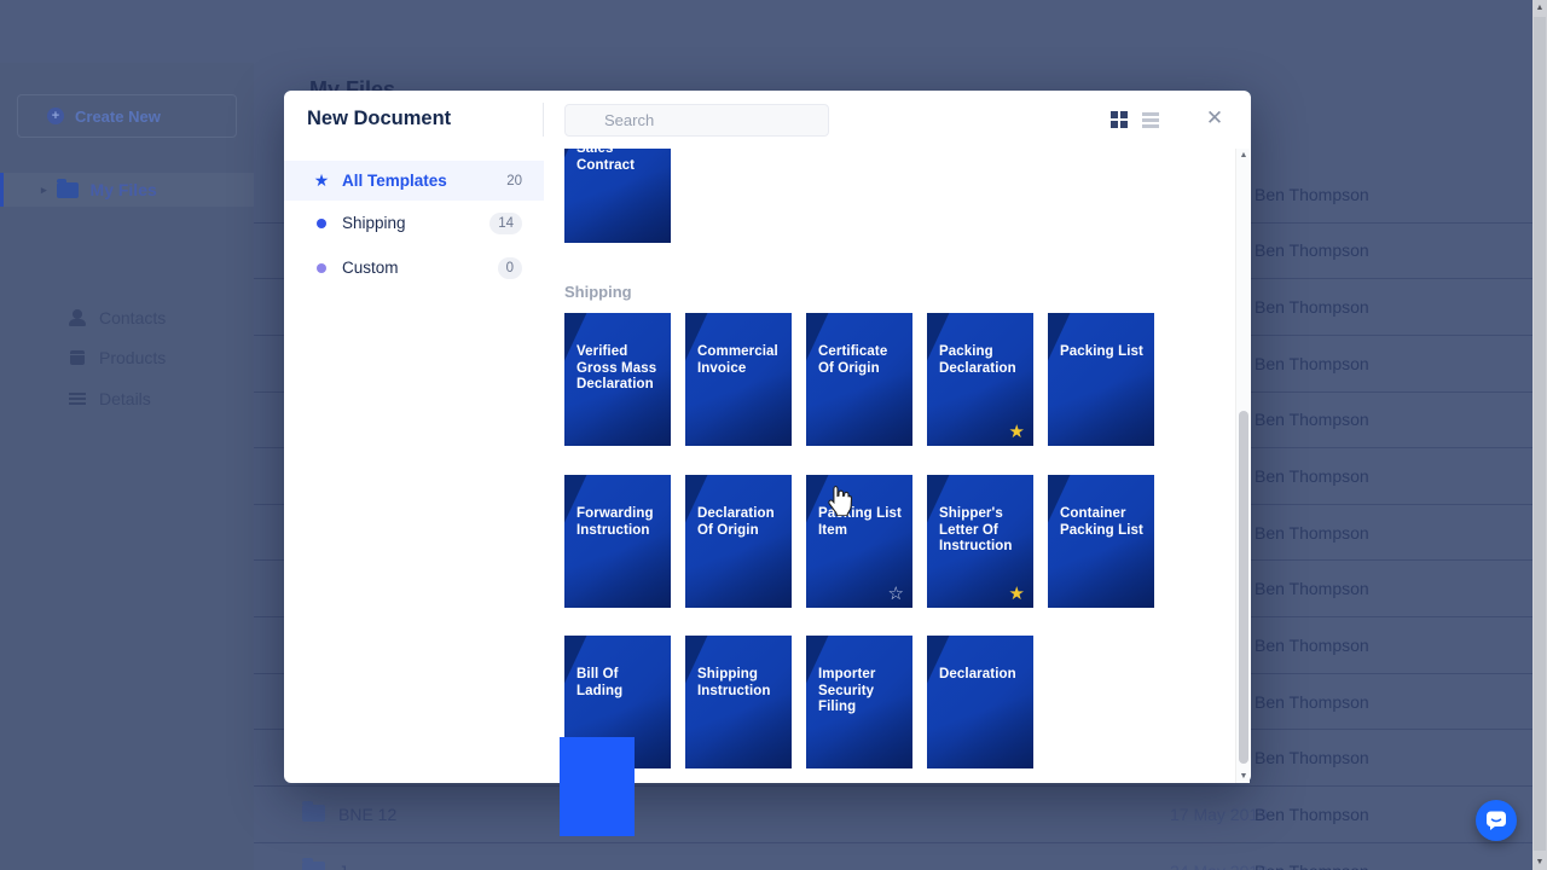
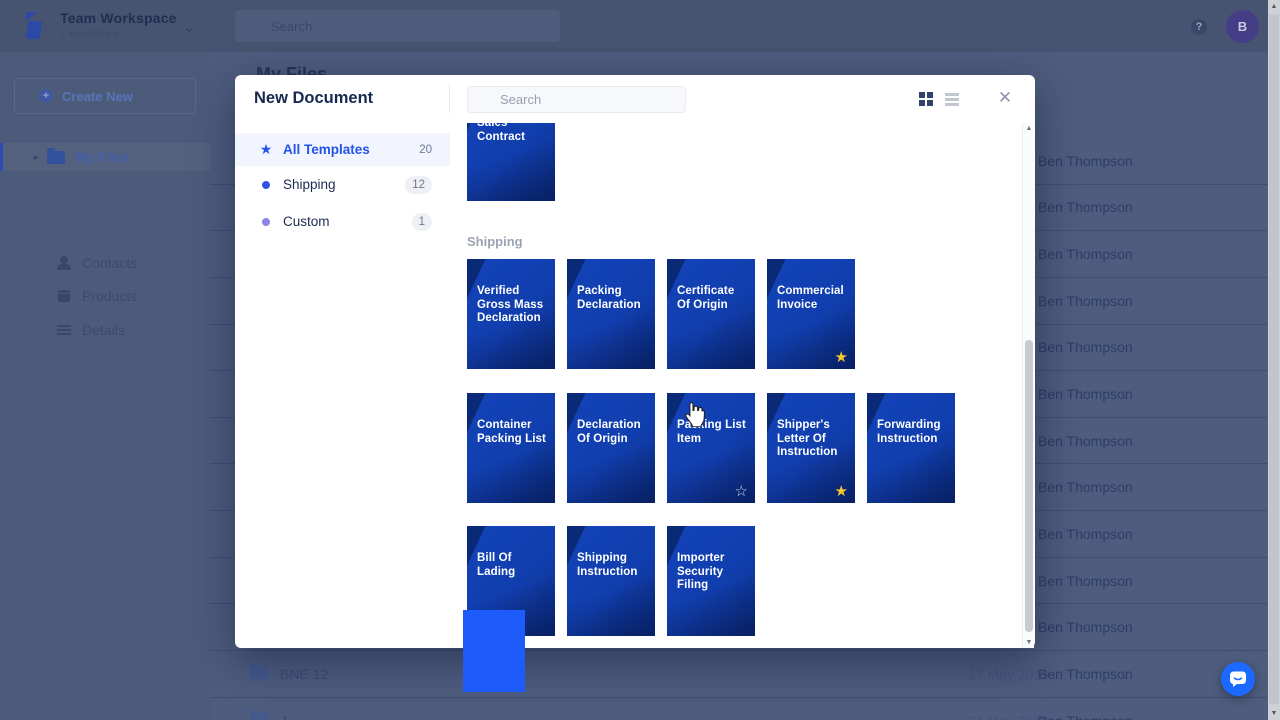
+ Team Workspace
+ ?
+ B
  +
  Create New
  My Files
  My Files
  Ben Thompson
  Ben Thompson
  Ben Thompson
  Ben Thompson
  Ben Thompson
  Ben Thompson
  Ben Thompson
  Ben Thompson
  Ben Thompson
  Ben Thompson
  Ben Thompson
  17 May 2019
  Ben Thompson
  New Document
  Search
  ✕
  ★
  All Templates
  20
  Shipping
- 14
+ 12
  Custom
- 0
+ 1
  Sales Contract
  Shipping
  Verified Gross Mass Declaration
- Commercial Invoice
+ Packing Declaration
  Certificate Of Origin
- Packing Declaration
+ Commercial Invoice
  ★
- Packing List
- Forwarding Instruction
+ Container Packing List
  Declaration Of Origin
  Paing List Item
  ☆
  Shipper's Letter Of Instruction
  ★
- Container Packing List
+ Forwarding Instruction
  Bill Of Lading
  Shipping Instruction
  Importer Security Filing
- Declaration
